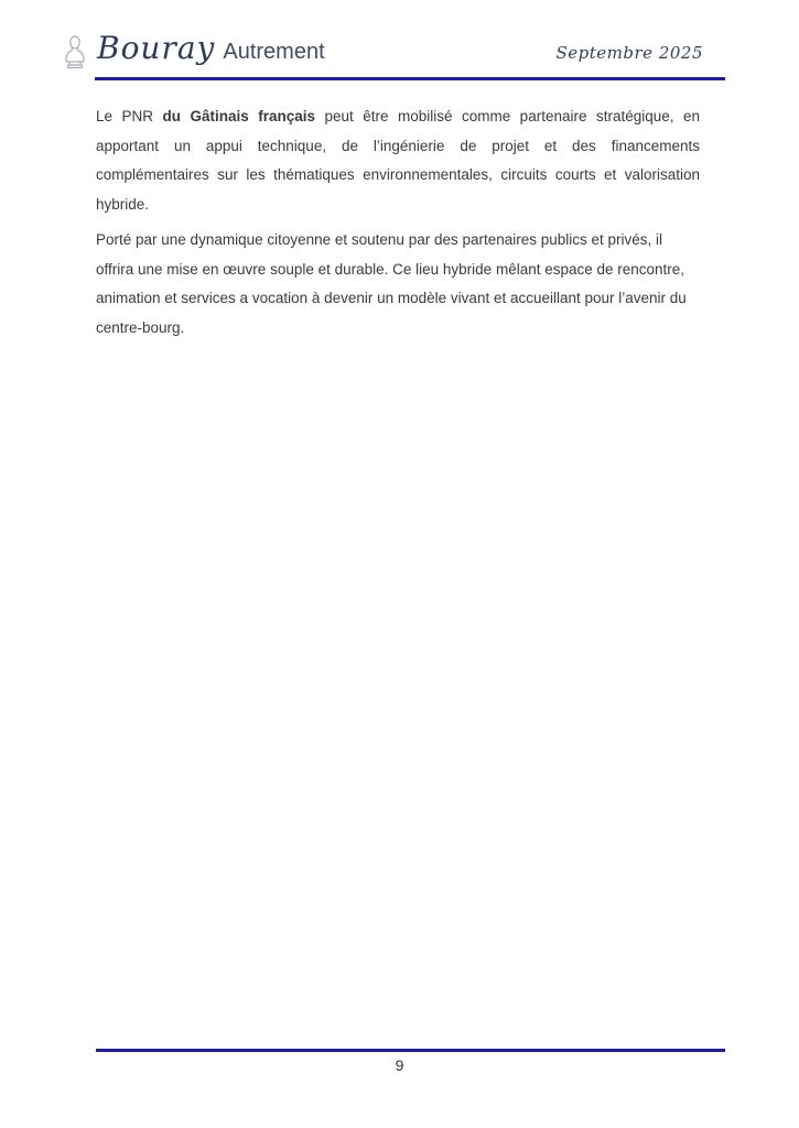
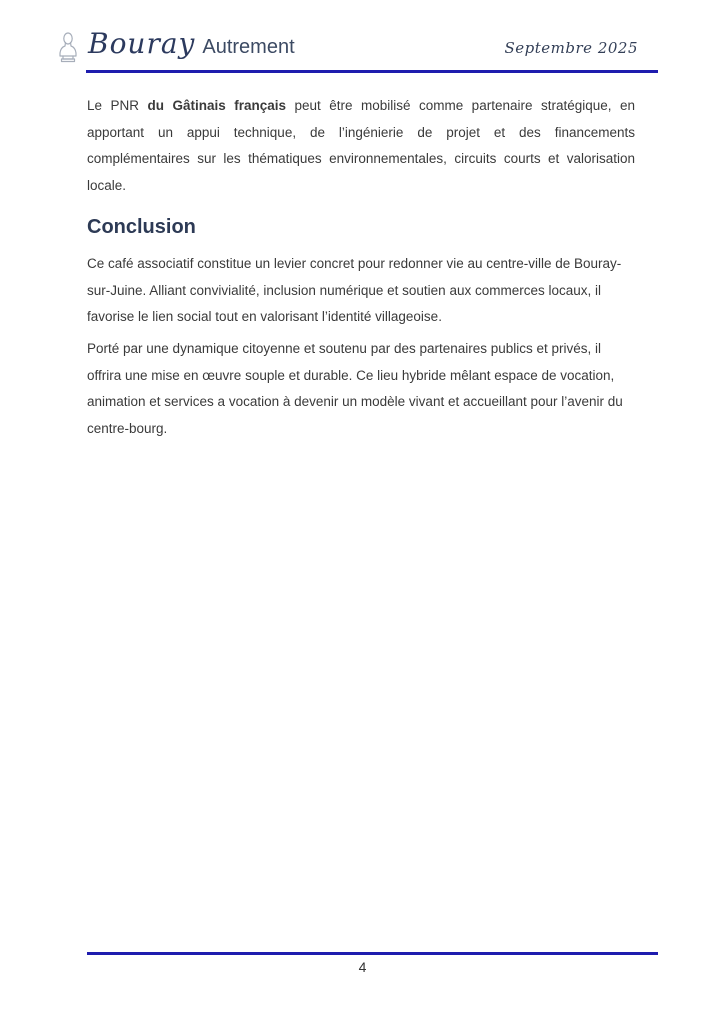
  Bouray
  Autrement
  Septembre 2025
- Le PNR du Gâtinais français peut être mobilisé comme partenaire stratégique, en apportant un appui technique, de l’ingénierie de projet et des financements complémentaires sur les thématiques environnementales, circuits courts et valorisation hybride.
+ Le PNR du Gâtinais français peut être mobilisé comme partenaire stratégique, en apportant un appui technique, de l’ingénierie de projet et des financements complémentaires sur les thématiques environnementales, circuits courts et valorisation locale.
+ Conclusion
+ Ce café associatif constitue un levier concret pour redonner vie au centre-ville de Bouray-sur-Juine. Alliant convivialité, inclusion numérique et soutien aux commerces locaux, il favorise le lien social tout en valorisant l’identité villageoise.
- Porté par une dynamique citoyenne et soutenu par des partenaires publics et privés, il offrira une mise en œuvre souple et durable. Ce lieu hybride mêlant espace de rencontre, animation et services a vocation à devenir un modèle vivant et accueillant pour l’avenir du centre-bourg.
+ Porté par une dynamique citoyenne et soutenu par des partenaires publics et privés, il offrira une mise en œuvre souple et durable. Ce lieu hybride mêlant espace de vocation, animation et services a vocation à devenir un modèle vivant et accueillant pour l’avenir du centre-bourg.
- 9
+ 4
